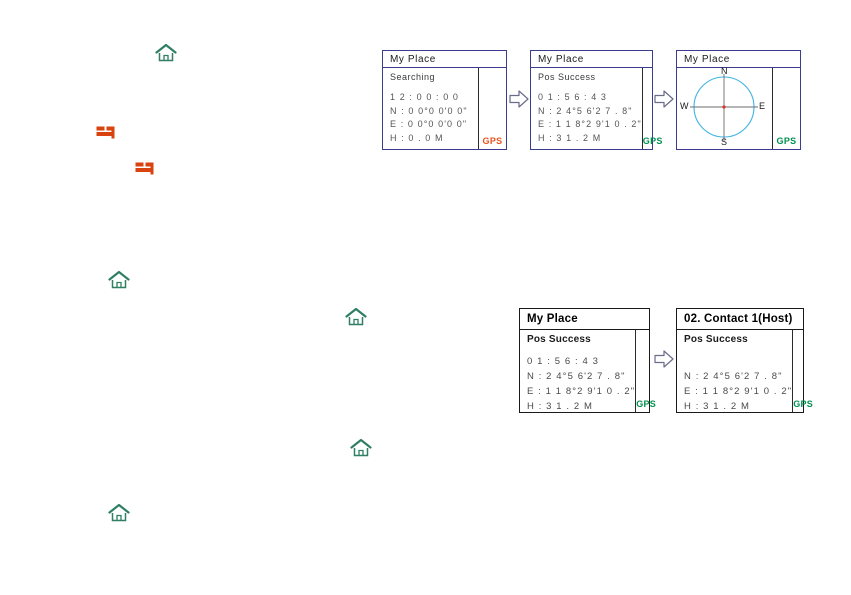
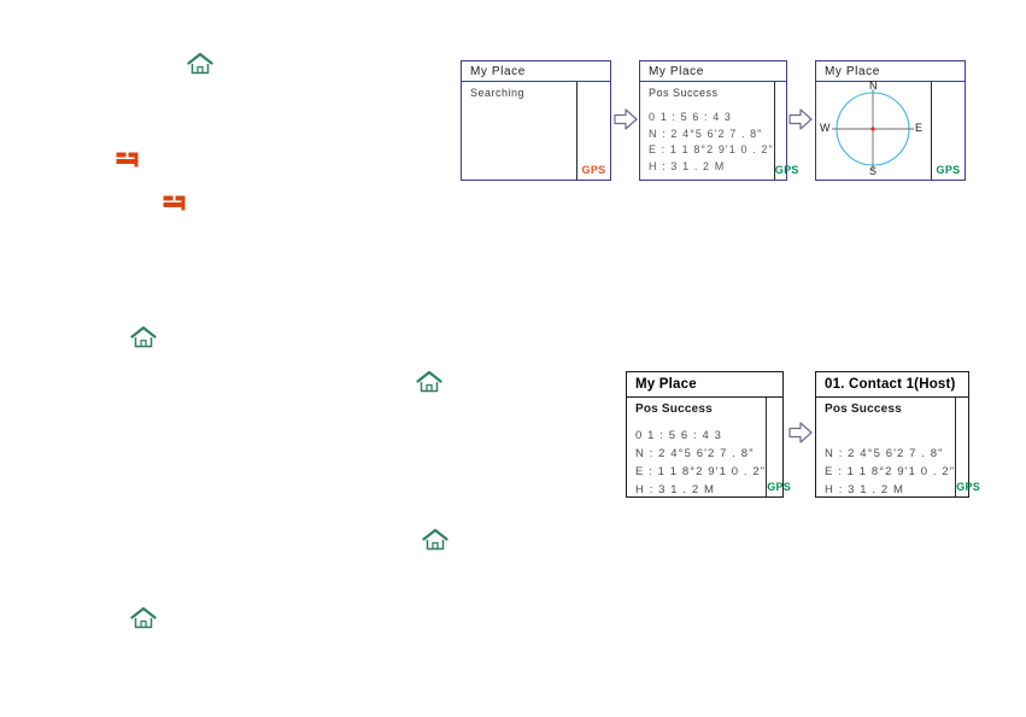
  My Place
  Searching
- 1 2 : 0 0 : 0 0
- N : 0 0°0 0'0 0"
- E : 0 0°0 0'0 0"
- H : 0 . 0 M
  GPS
  My Place
  Pos Success
  0 1 : 5 6 : 4 3
  N : 2 4°5 6'2 7 . 8"
  E : 1 1 8°2 9'1 0 . 2"
  H : 3 1 . 2 M
  GPS
  My Place
  N
  S
  E
  W
  GPS
  My Place
  Pos Success
  0 1 : 5 6 : 4 3
  N : 2 4°5 6'2 7 . 8"
  E : 1 1 8°2 9'1 0 . 2"
  H : 3 1 . 2 M
  GPS
- 02. Contact 1(Host)
+ 01. Contact 1(Host)
  Pos Success
  N : 2 4°5 6'2 7 . 8"
  E : 1 1 8°2 9'1 0 . 2"
  H : 3 1 . 2 M
  GPS
